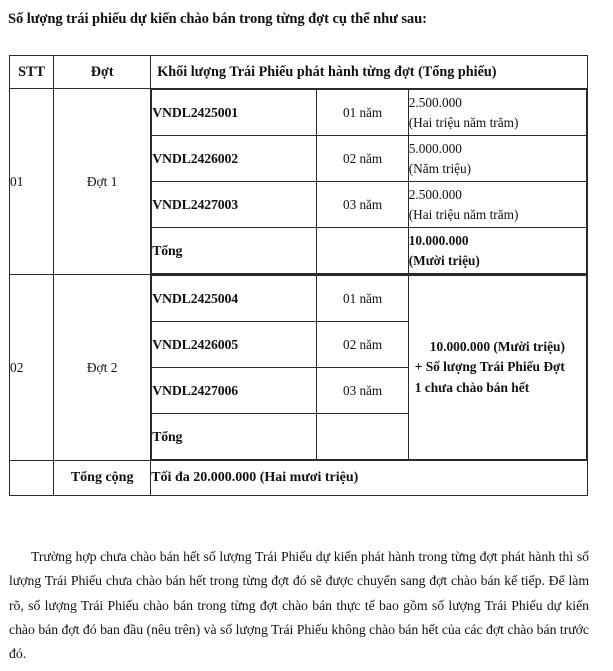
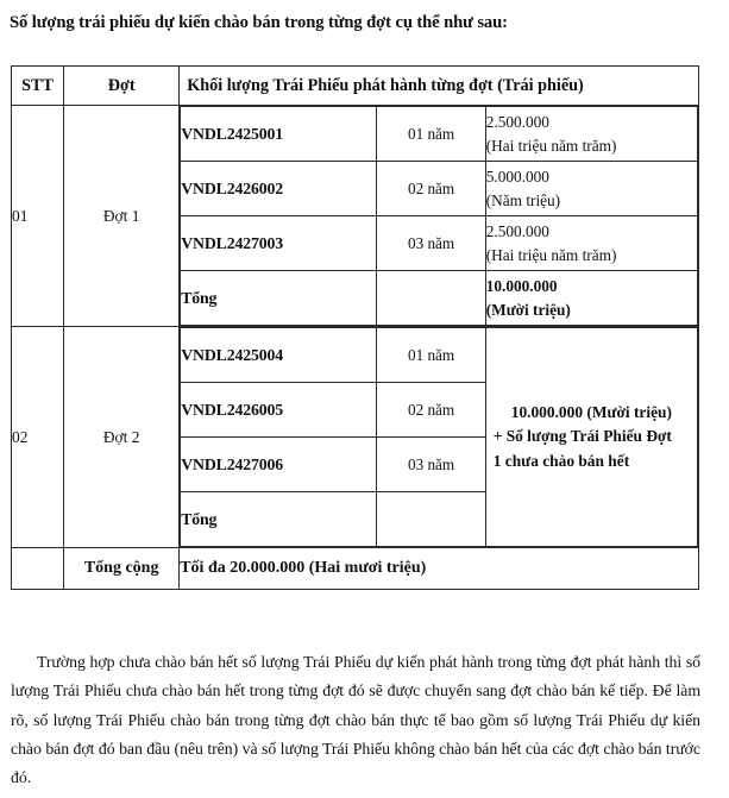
  Số lượng trái phiếu dự kiến chào bán trong từng đợt cụ thể như sau:
- STT	Đợt	Khối lượng Trái Phiếu phát hành từng đợt (Tổng phiếu)
+ STT	Đợt	Khối lượng Trái Phiếu phát hành từng đợt (Trái phiếu)
  01	Đợt 1
  VNDL2425001	01 năm	2.500.000 (Hai triệu năm trăm)
  VNDL2426002	02 năm	5.000.000 (Năm triệu)
  VNDL2427003	03 năm	2.500.000 (Hai triệu năm trăm)
  Tổng		10.000.000 (Mười triệu)
  02	Đợt 2
  VNDL2425004	01 năm	10.000.000 (Mười triệu) + Số lượng Trái Phiếu Đợt 1 chưa chào bán hết
  VNDL2426005	02 năm
  VNDL2427006	03 năm
  Tổng
  	Tổng cộng	Tối đa 20.000.000 (Hai mươi triệu)
  Trường hợp chưa chào bán hết số lượng Trái Phiếu dự kiến phát hành trong từng đợt phát hành thì số lượng Trái Phiếu chưa chào bán hết trong từng đợt đó sẽ được chuyển sang đợt chào bán kế tiếp. Để làm rõ, số lượng Trái Phiếu chào bán trong từng đợt chào bán thực tế bao gồm số lượng Trái Phiếu dự kiến chào bán đợt đó ban đầu (nêu trên) và số lượng Trái Phiếu không chào bán hết của các đợt chào bán trước đó.
